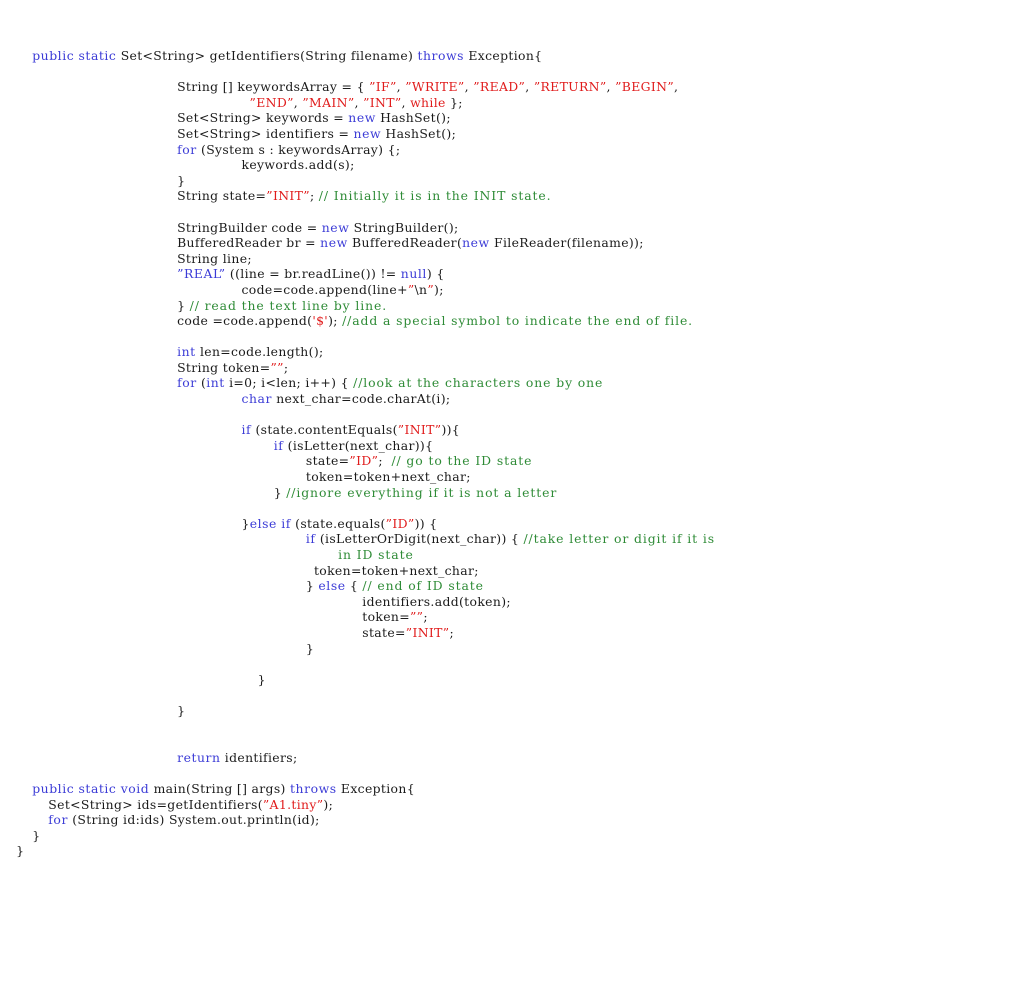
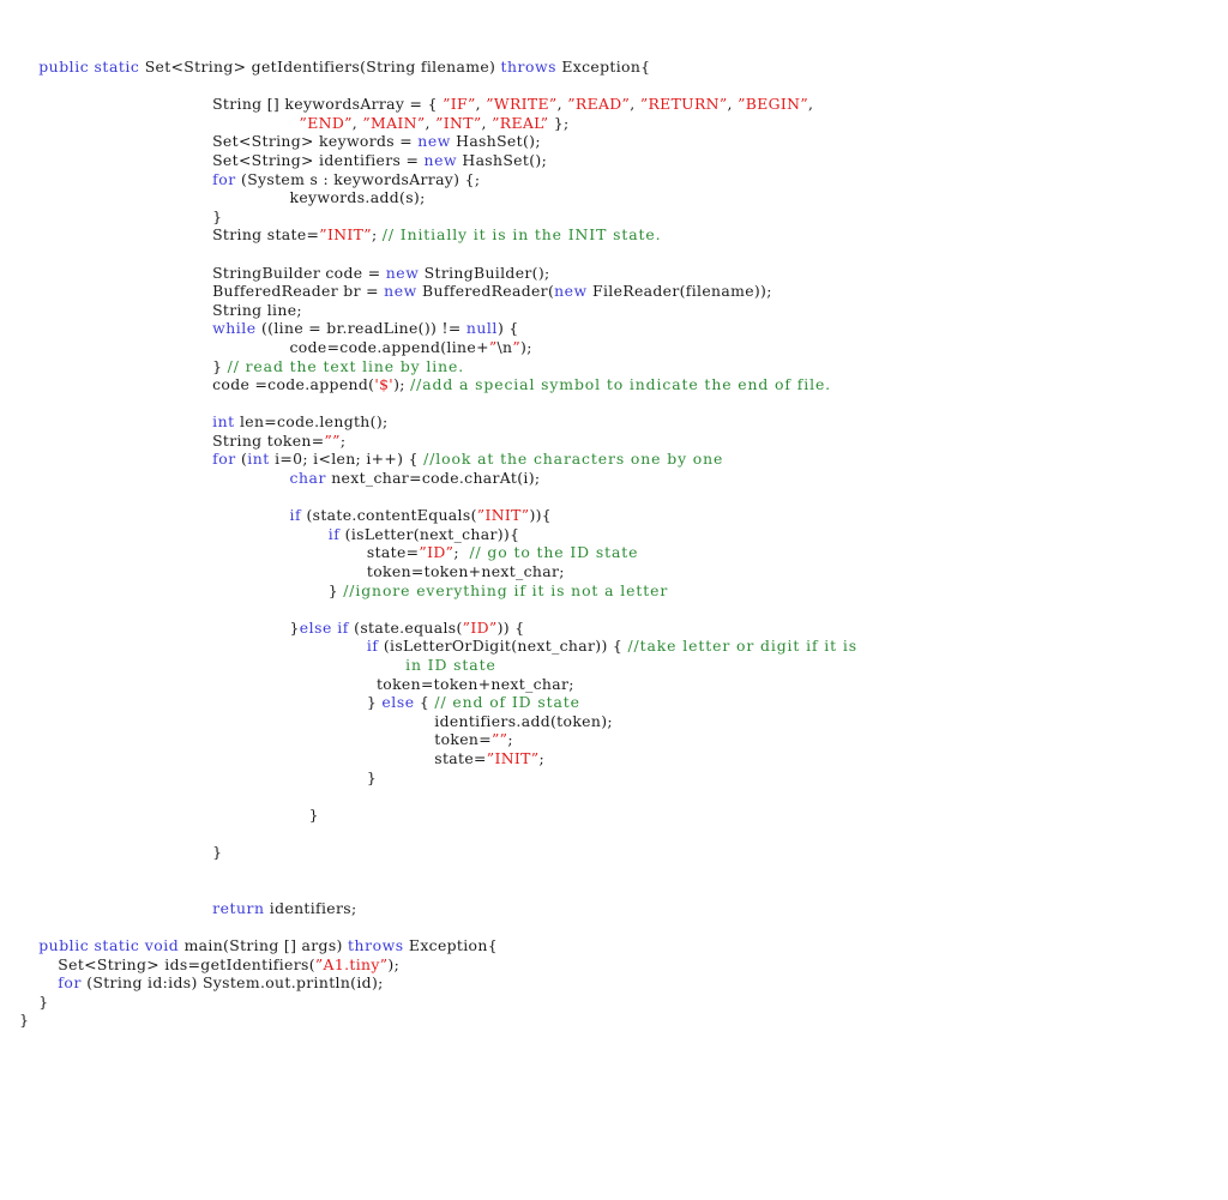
  public static Set<String> getIdentifiers(String filename) throws Exception{
  String [] keywordsArray = { ”IF”, ”WRITE”, ”READ”, ”RETURN”, ”BEGIN”,
- ”END”, ”MAIN”, ”INT”, while };
+ ”END”, ”MAIN”, ”INT”, ”REAL” };
  Set<String> keywords = new HashSet();
  Set<String> identifiers = new HashSet();
  for (System s : keywordsArray) {;
  keywords.add(s);
  }
  String state=”INIT”; // Initially it is in the INIT state.
  StringBuilder code = new StringBuilder();
  BufferedReader br = new BufferedReader(new FileReader(filename));
  String line;
- ”REAL” ((line = br.readLine()) != null) {
+ while ((line = br.readLine()) != null) {
  code=code.append(line+”\n”);
  } // read the text line by line.
  code =code.append('$'); //add a special symbol to indicate the end of file.
  int len=code.length();
  String token=””;
  for (int i=0; i<len; i++) { //look at the characters one by one
  char next_char=code.charAt(i);
  if (state.contentEquals(”INIT”)){
  if (isLetter(next_char)){
  state=”ID”; // go to the ID state
  token=token+next_char;
  } //ignore everything if it is not a letter
  }else if (state.equals(”ID”)) {
  if (isLetterOrDigit(next_char)) { //take letter or digit if it is
  in ID state
  token=token+next_char;
  } else { // end of ID state
  identifiers.add(token);
  token=””;
  state=”INIT”;
  }
  }
  }
  return identifiers;
  public static void main(String [] args) throws Exception{
  Set<String> ids=getIdentifiers(”A1.tiny”);
  for (String id:ids) System.out.println(id);
  }
  }
